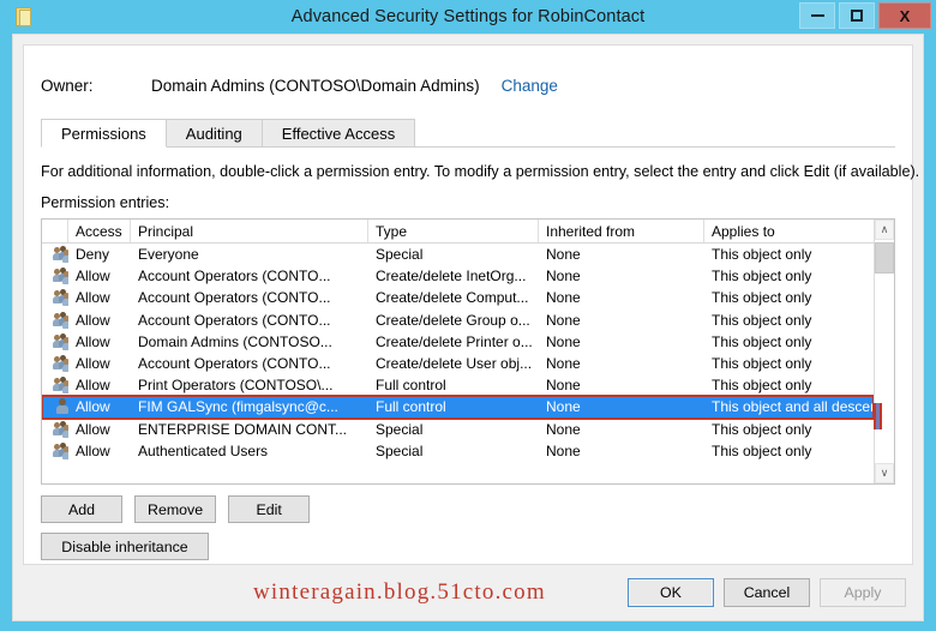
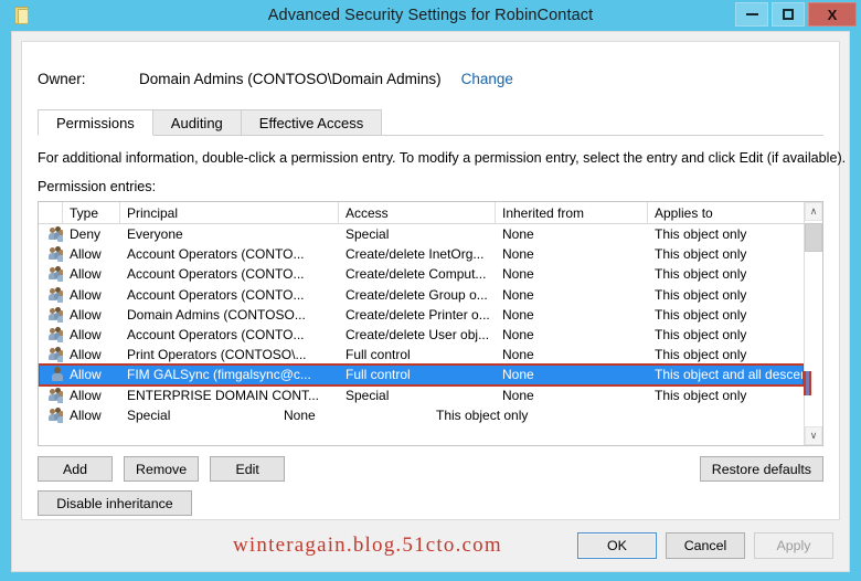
  Advanced Security Settings for RobinContact
  X
  Owner:
  Domain Admins (CONTOSO\Domain Admins)
  Change
  Permissions
  Auditing
  Effective Access
  For additional information, double-click a permission entry. To modify a permission entry, select the entry and click Edit (if available).
  Permission entries:
- Access
+ Type
  Principal
- Type
+ Access
  Inherited from
  Applies to
  Deny
  Everyone
  Special
  None
  This object only
  Allow
  Account Operators (CONTO...
  Create/delete InetOrg...
  None
  This object only
  Allow
  Account Operators (CONTO...
  Create/delete Comput...
  None
  This object only
  Allow
  Account Operators (CONTO...
  Create/delete Group o...
  None
  This object only
  Allow
  Domain Admins (CONTOSO...
  Create/delete Printer o...
  None
  This object only
  Allow
  Account Operators (CONTO...
  Create/delete User obj...
  None
  This object only
  Allow
  Print Operators (CONTOSO\...
  Full control
  None
  This object only
  Allow
  FIM GALSync (fimgalsync@c...
  Full control
  None
  This object and all desce
  Allow
  ENTERPRISE DOMAIN CONT...
  Special
  None
  This object only
  Allow
- Authenticated Users
  Special
  None
  This object only
  ∧
  ∨
  Add
  Remove
  Edit
+ Restore defaults
  Disable inheritance
  winteragain.blog.51cto.com
  OK
  Cancel
  Apply
